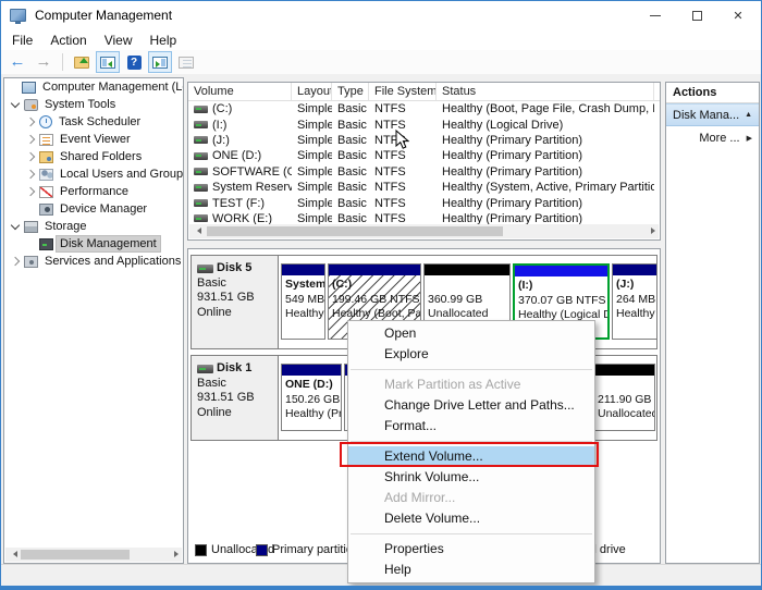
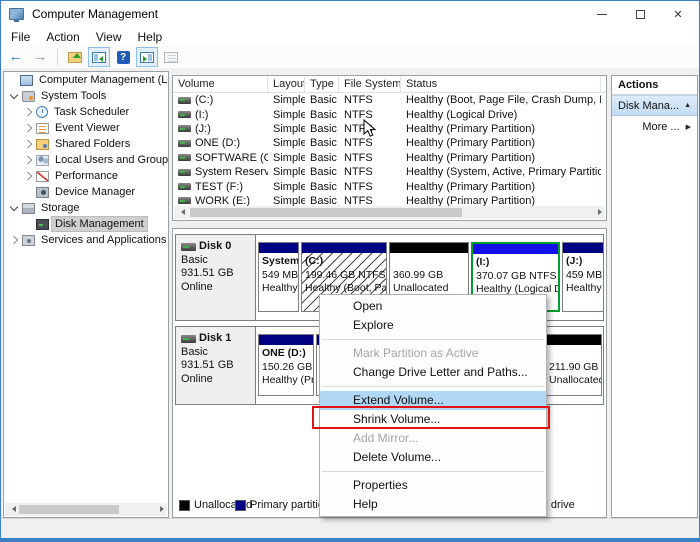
  Computer Management
  ✕
  File
  Action
  View
  Help
  Computer Management (L
  System Tools
  Task Scheduler
  Event Viewer
  Shared Folders
  Local Users and Group
  Performance
  Device Manager
  Storage
  Disk Management
  Services and Applications
  Volume
  Layout
  Type
  File System
  Status
  (C:)
  Simple
  Basic
  NTFS
  (I:)
  Simple
  Basic
  NTFS
  Healthy (Logical Drive)
  (J:)
  Simple
  Basic
  NTF
  Healthy (Primary Partition)
  ONE (D:)
  Simple
  Basic
  NTFS
  Healthy (Primary Partition)
  SOFTWARE (G
  Simple
  Basic
  NTFS
  Healthy (Primary Partition)
  System Reserv
  Simple
  Basic
  NTFS
  Healthy (System, Active, Primary Partitio
  TEST (F:)
  Simple
  Basic
  NTFS
  Healthy (Primary Partition)
  WORK (E:)
  Simple
  Basic
  NTFS
  Healthy (Primary Partition)
  Unallocad
  Primary partiti
- Disk 5
+ Disk 0
  Basic
  931.51 GB
  Online
  549 MB
  (C:)
  199.46 GB NTFS
  360.99 GB
  Unallocated
  (I:)
  370.07 GB NTFS
  Healthy (Logical
  (J:)
- 264 MB
+ 459 MB
  Disk 1
  Basic
  931.51 GB
  Online
  ONE (D:)
  150.26 GB
  211.90 GB
  Unallocate
  Actions
  Disk Mana...
  More ...
  Open
  Explore
  Mark Partition as Active
  Change Drive Letter and Paths...
- Format...
  Extend Volume...
  Shrink Volume...
  Add Mirror...
  Delete Volume...
  Properties
  Help
